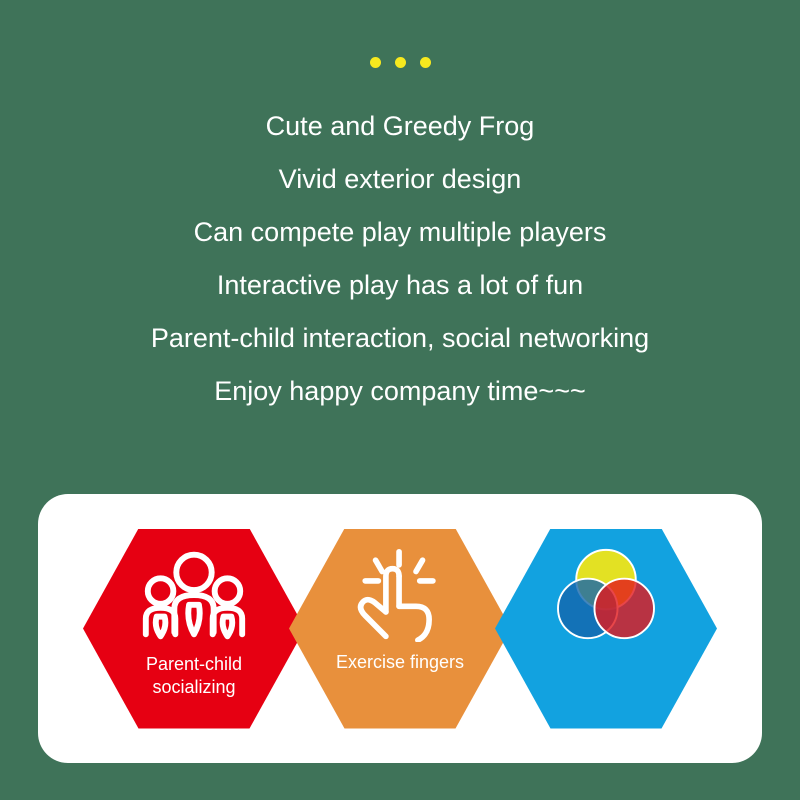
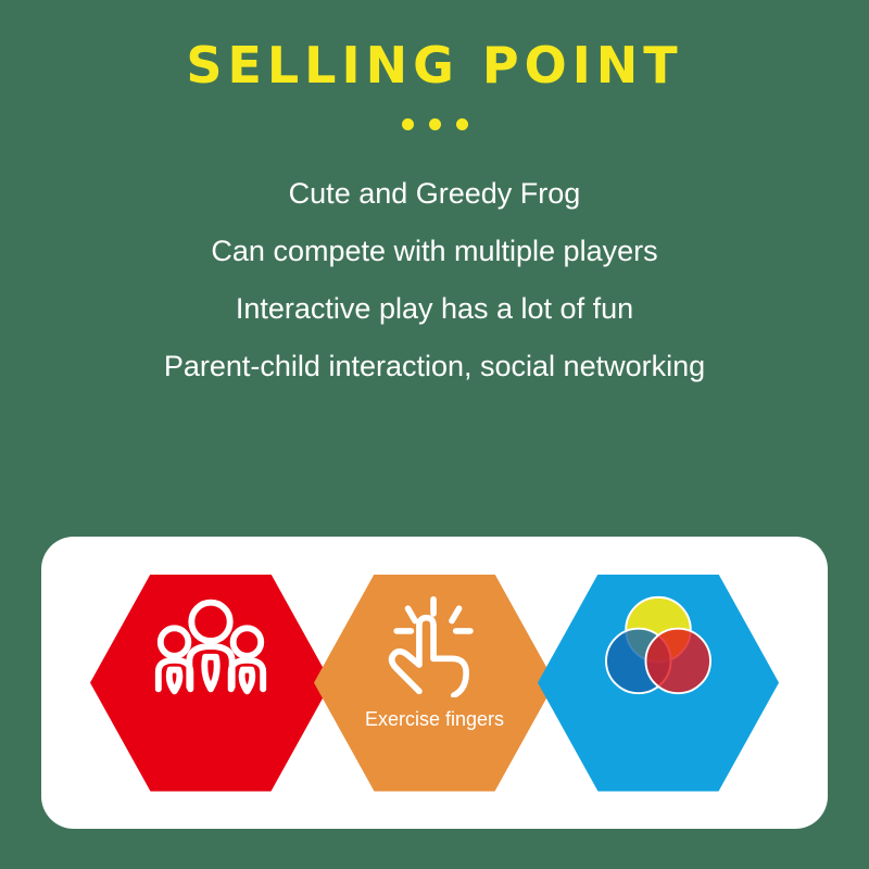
+ SELLING POINT
  Cute and Greedy Frog
- Vivid exterior design
- Can compete play multiple players
+ Can compete with multiple players
  Interactive play has a lot of fun
  Parent-child interaction, social networking
- Enjoy happy company time~~~
- Parent-child
- socializing
  Exercise fingers
